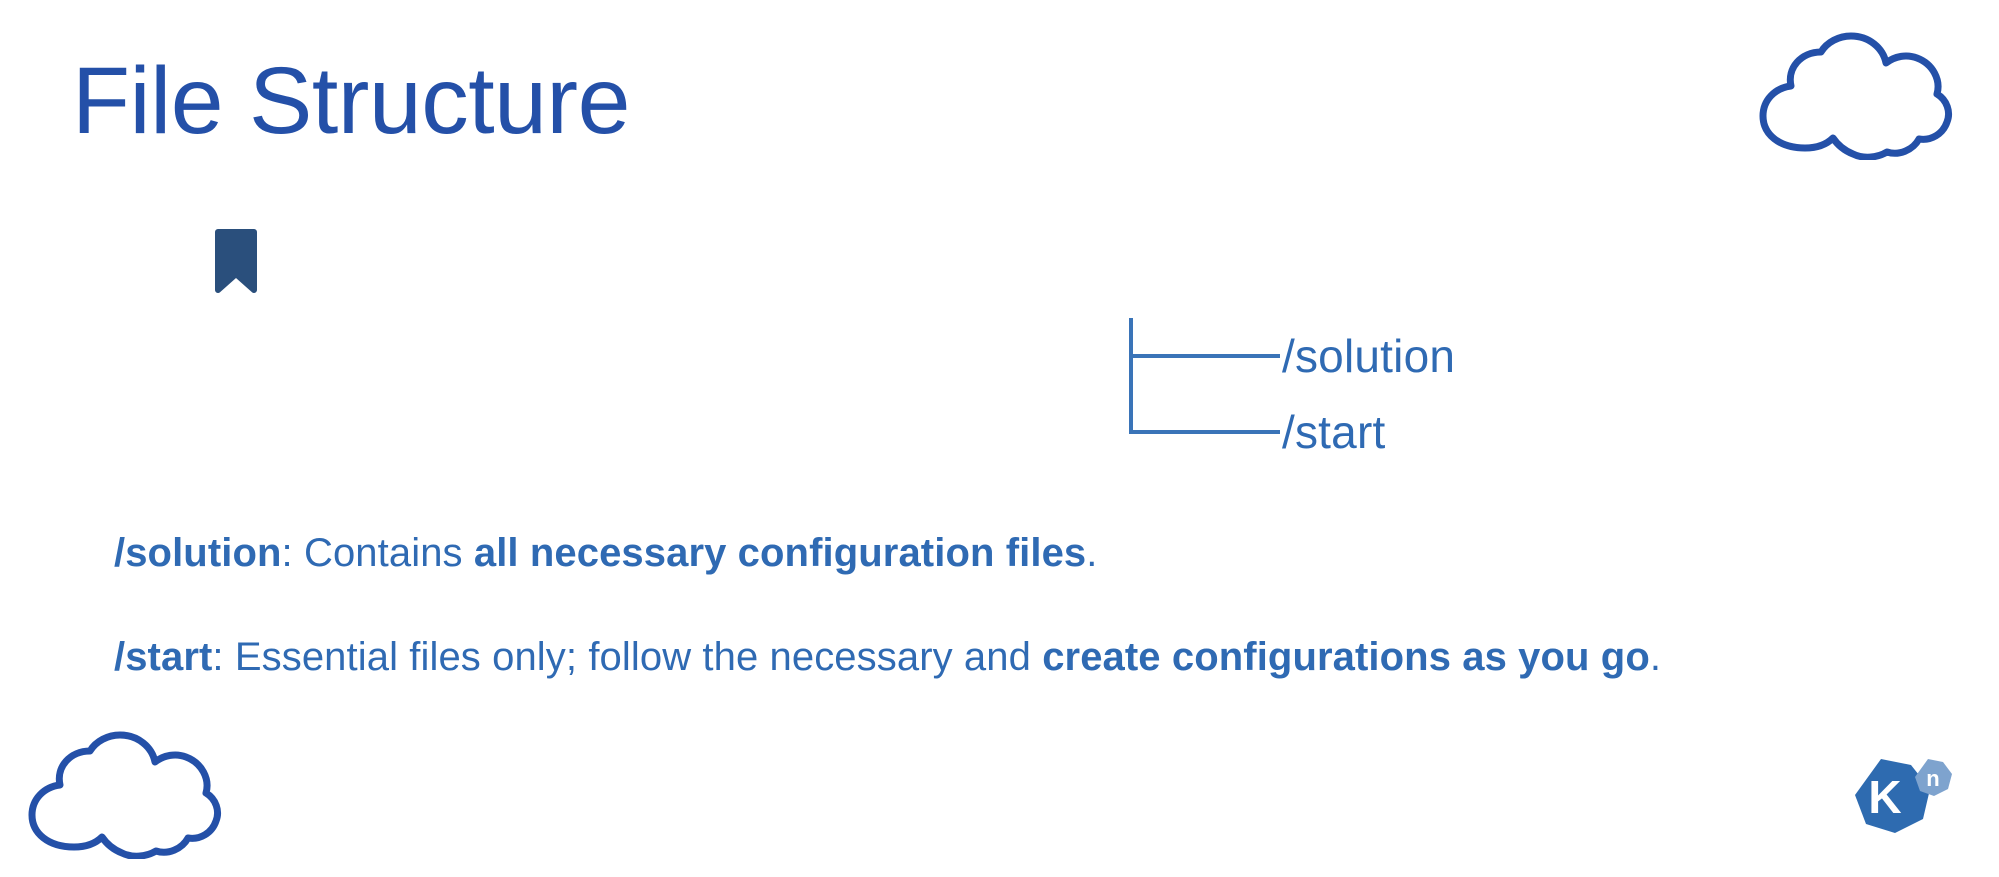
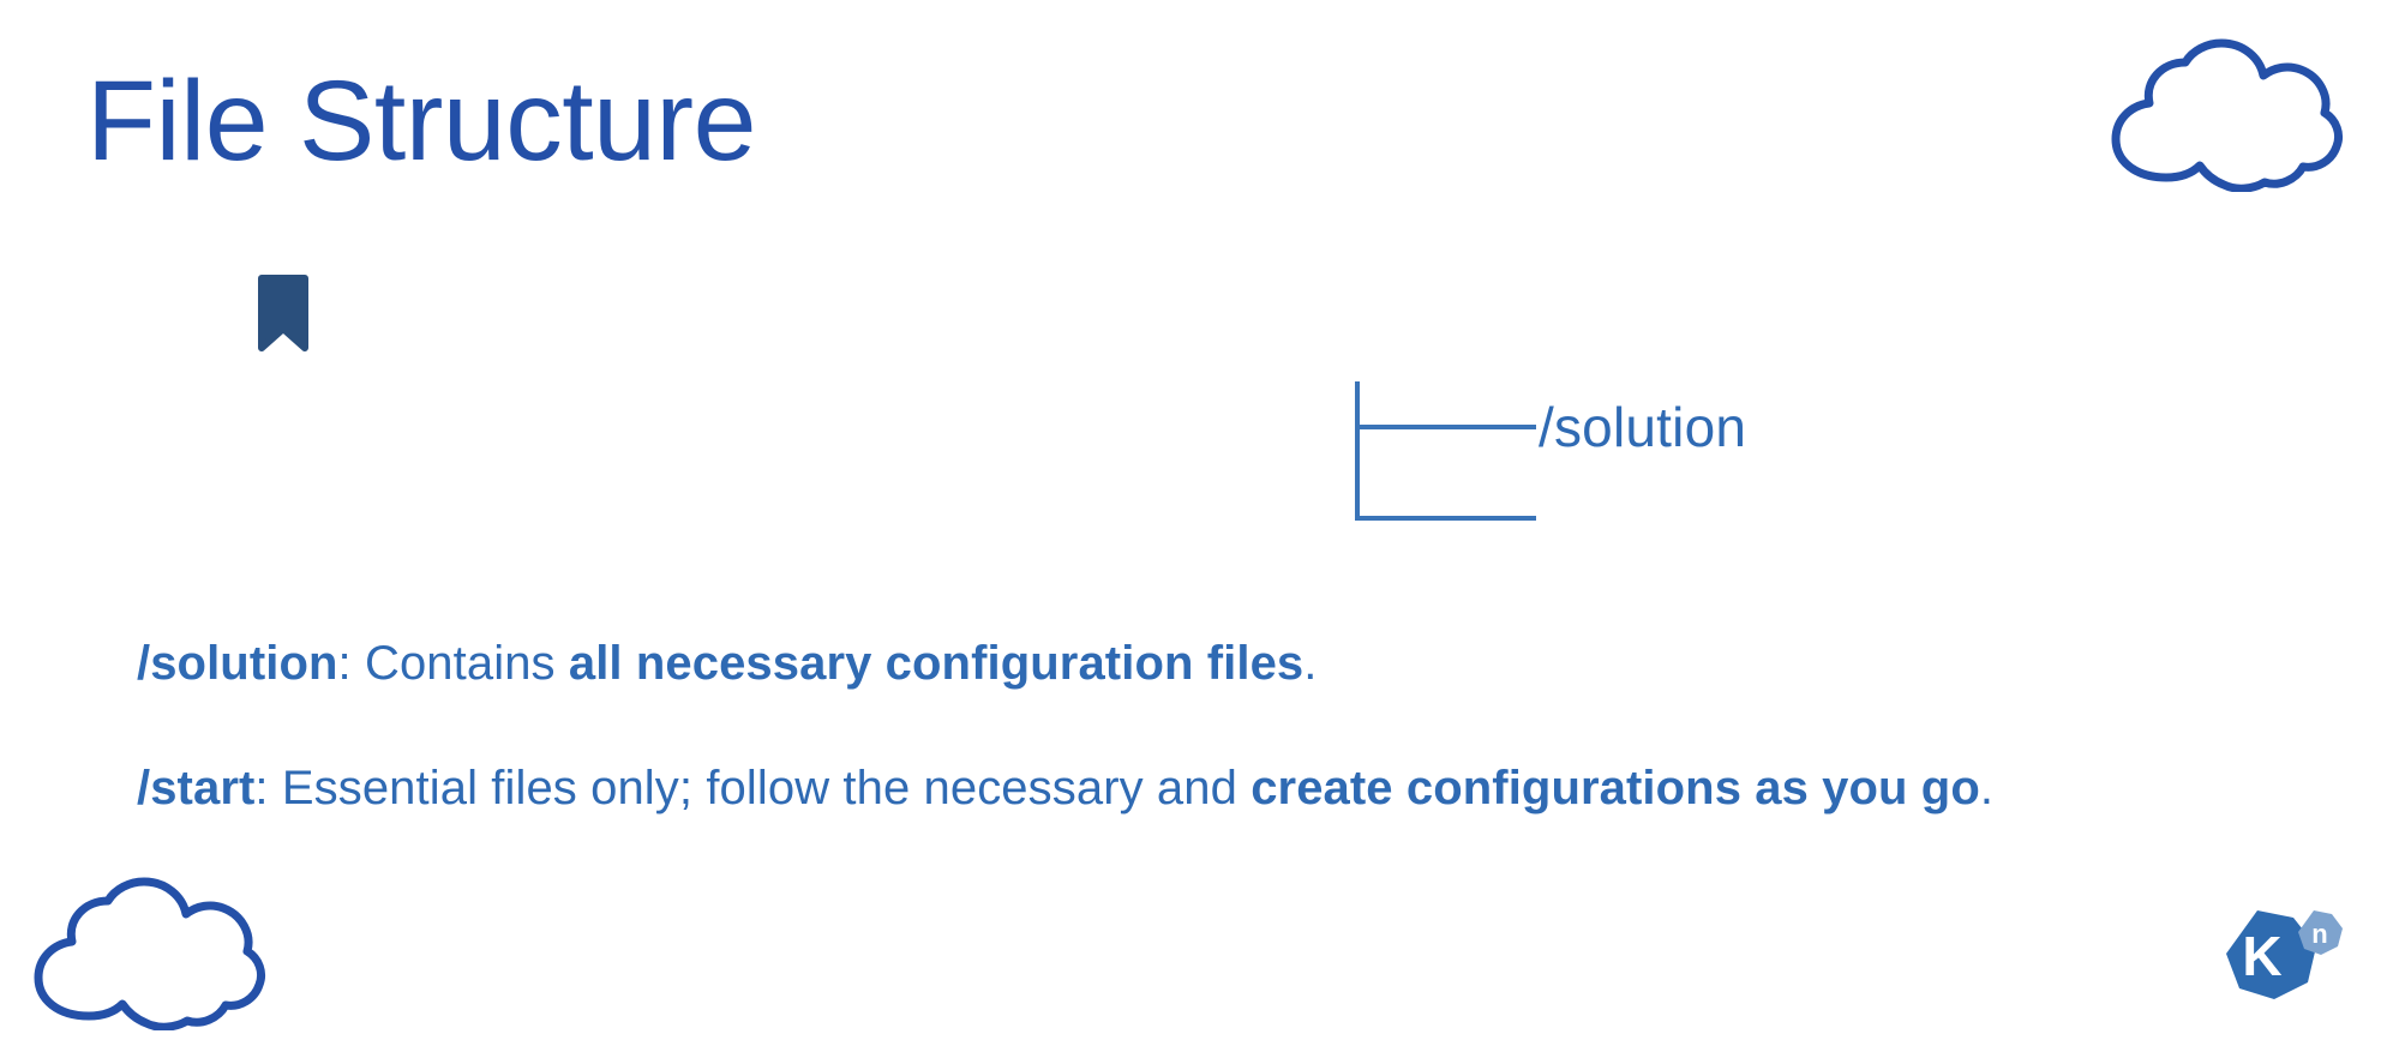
  File Structure
  /solution
- /start
  /solution: Contains all necessary configuration files.
  /start: Essential files only; follow the necessary and create configurations as you go.
  K
  n
